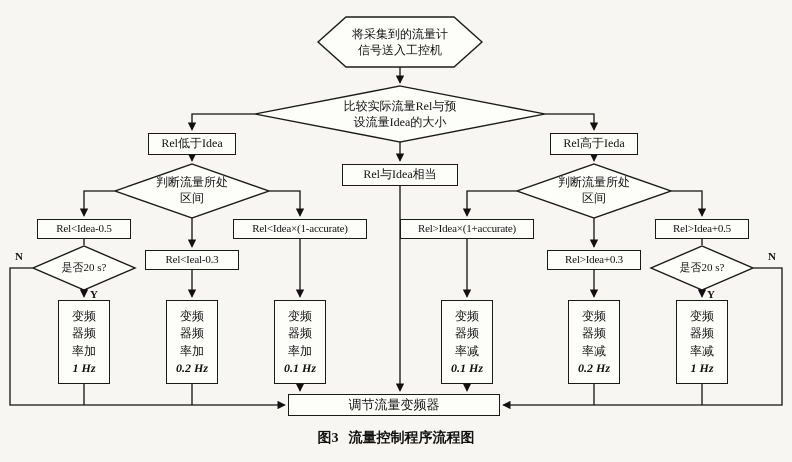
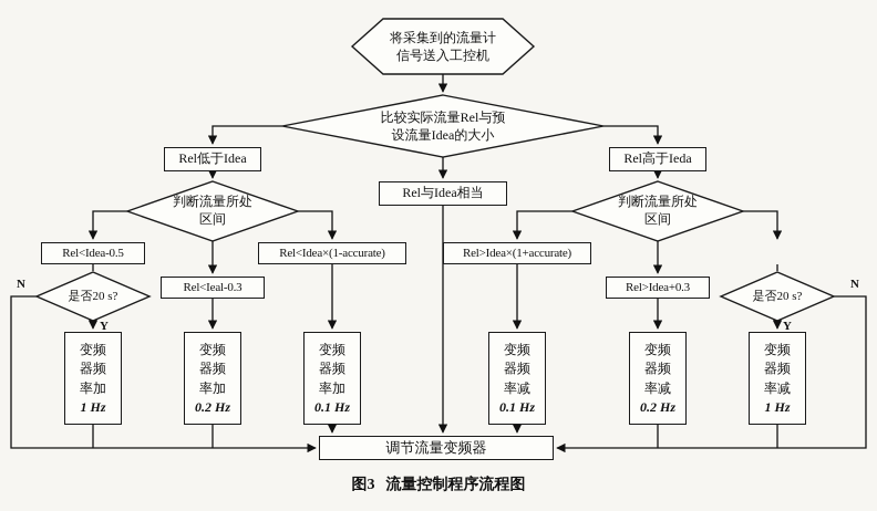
  将采集到的流量计
  信号送入工控机
  比较实际流量Rel与预
  设流量Idea的大小
  判断流量所处
  区间
  判断流量所处
  区间
  是否20 s?
  是否20 s?
  N
  Y
  N
  Y
  Rel低于Idea
  Rel与Idea相当
  Rel高于Ieda
  Rel<Idea-0.5
  Rel<Ieal-0.3
  Rel<Idea×(1-accurate)
  Rel>Idea×(1+accurate)
  Rel>Idea+0.3
- Rel>Idea+0.5
  变频
  器频
  率加
  1 Hz
  变频
  器频
  率加
  0.2 Hz
  变频
  器频
  率加
  0.1 Hz
  变频
  器频
  率减
  0.1 Hz
  变频
  器频
  率减
  0.2 Hz
  变频
  器频
  率减
  1 Hz
  调节流量变频器
  图3 流量控制程序流程图
